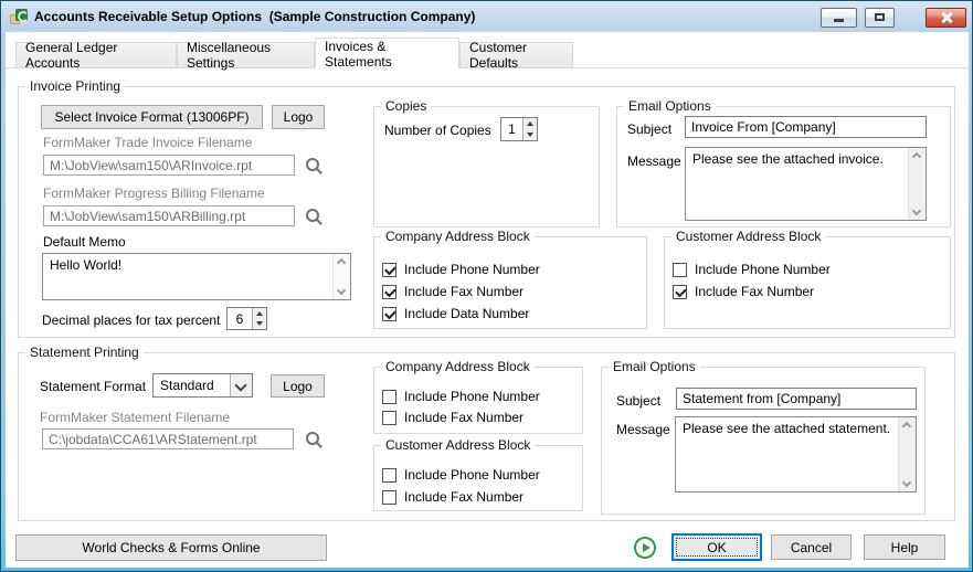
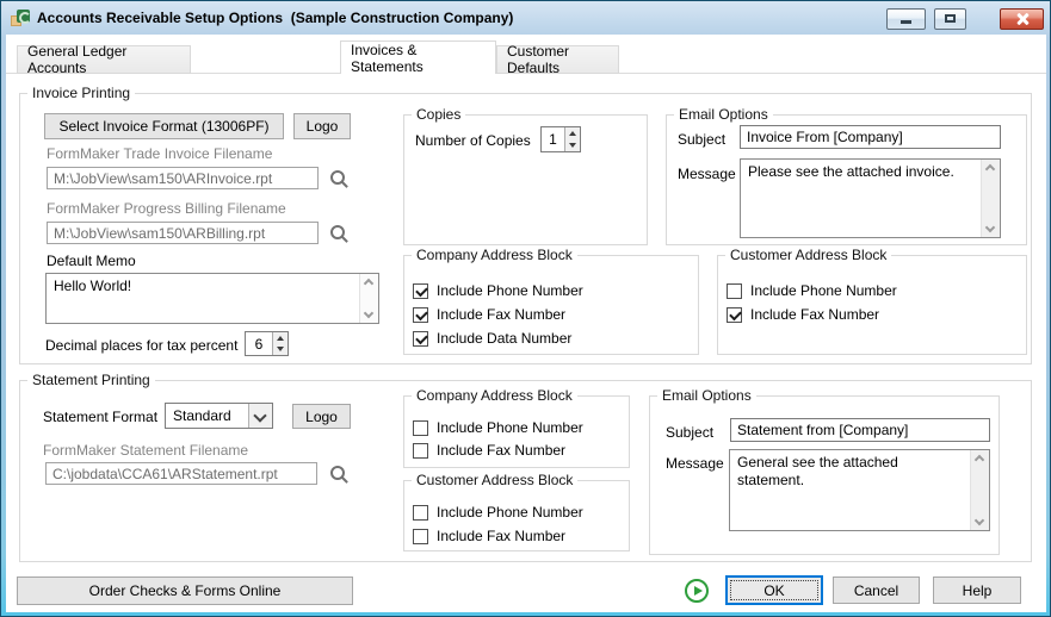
  Accounts Receivable Setup Options (Sample Construction Company)
  General Ledger Accounts
- Miscellaneous Settings
  Invoices & Statements
  Customer Defaults
  Invoice Printing
  Select Invoice Format (13006PF)
  Logo
  FormMaker Trade Invoice Filename
  M:\JobView\sam150\ARInvoice.rpt
  FormMaker Progress Billing Filename
  M:\JobView\sam150\ARBilling.rpt
  Default Memo
  Hello World!
  Decimal places for tax percent
  6
  Copies
  Number of Copies
  1
  Email Options
  Subject
  Invoice From [Company]
  Message
  Please see the attached invoice.
  Company Address Block
  Include Phone Number
  Include Fax Number
  Include Data Number
  Customer Address Block
  Include Phone Number
  Include Fax Number
  Statement Printing
  Statement Format
  Standard
  Logo
  FormMaker Statement Filename
  C:\jobdata\CCA61\ARStatement.rpt
  Company Address Block
  Include Phone Number
  Include Fax Number
  Customer Address Block
  Include Phone Number
  Include Fax Number
  Email Options
  Subject
  Statement from [Company]
  Message
- Please see the attached statement.
+ General see the attached statement.
- World Checks & Forms Online
+ Order Checks & Forms Online
  OK
  Cancel
  Help
